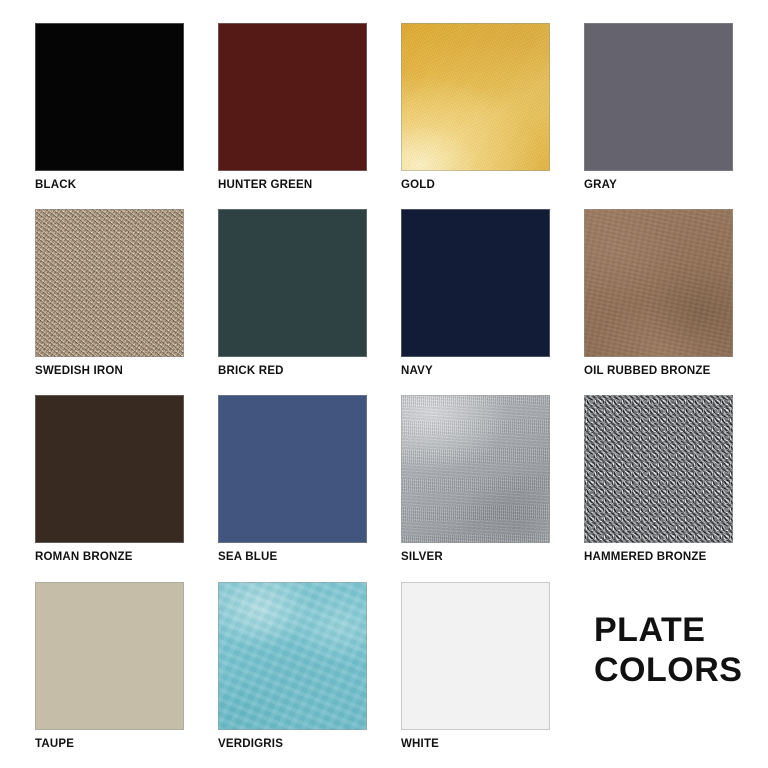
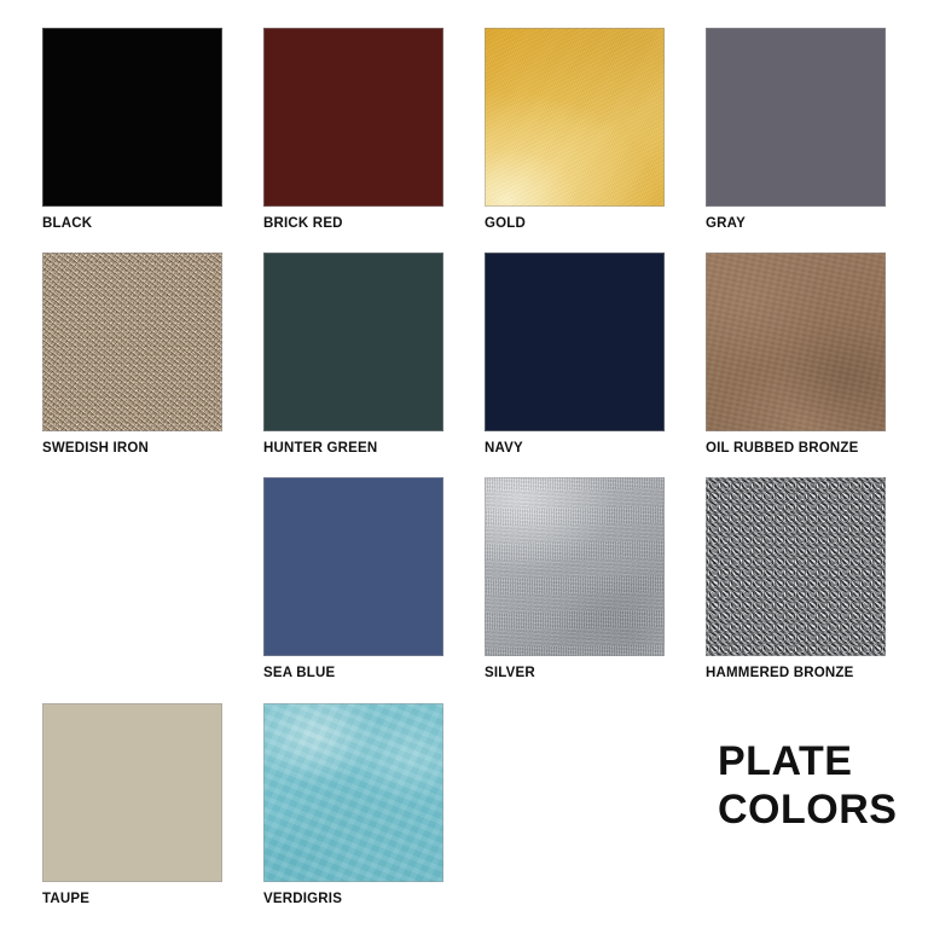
  PLATE
  COLORS
  BLACK
- HUNTER GREEN
+ BRICK RED
  GOLD
  GRAY
  SWEDISH IRON
- BRICK RED
+ HUNTER GREEN
  NAVY
  OIL RUBBED BRONZE
- ROMAN BRONZE
  SEA BLUE
  SILVER
  HAMMERED BRONZE
  TAUPE
  VERDIGRIS
- WHITE
